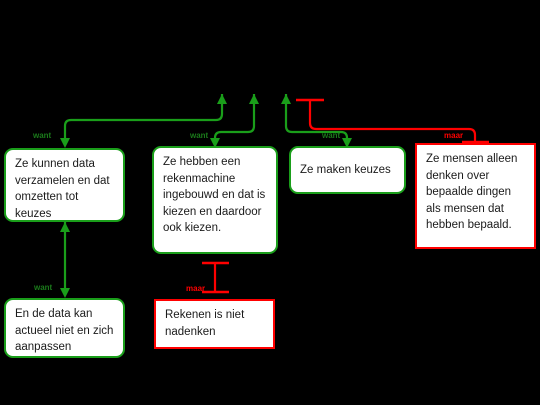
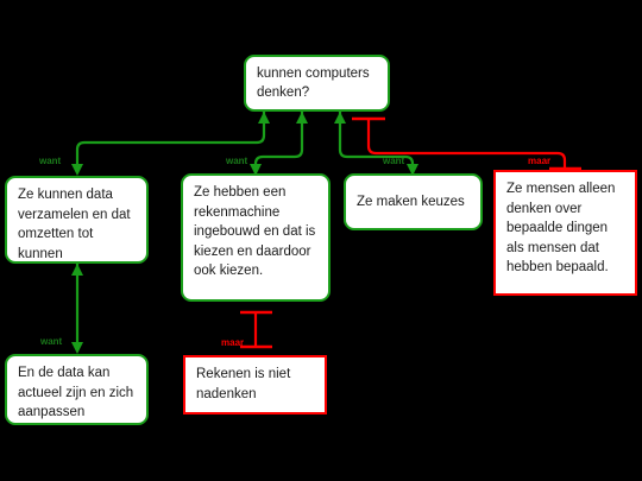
+ kunnen computers denken?
- Ze kunnen data verzamelen en dat omzetten tot keuzes
+ Ze kunnen data verzamelen en dat omzetten tot kunnen
  Ze hebben een rekenmachine ingebouwd en dat is kiezen en daardoor ook kiezen.
  Ze maken keuzes
  Ze mensen alleen denken over bepaalde dingen als mensen dat hebben bepaald.
- En de data kan actueel niet en zich aanpassen
+ En de data kan actueel zijn en zich aanpassen
  Rekenen is niet nadenken
  want
  want
  want
  maar
  want
  maar
